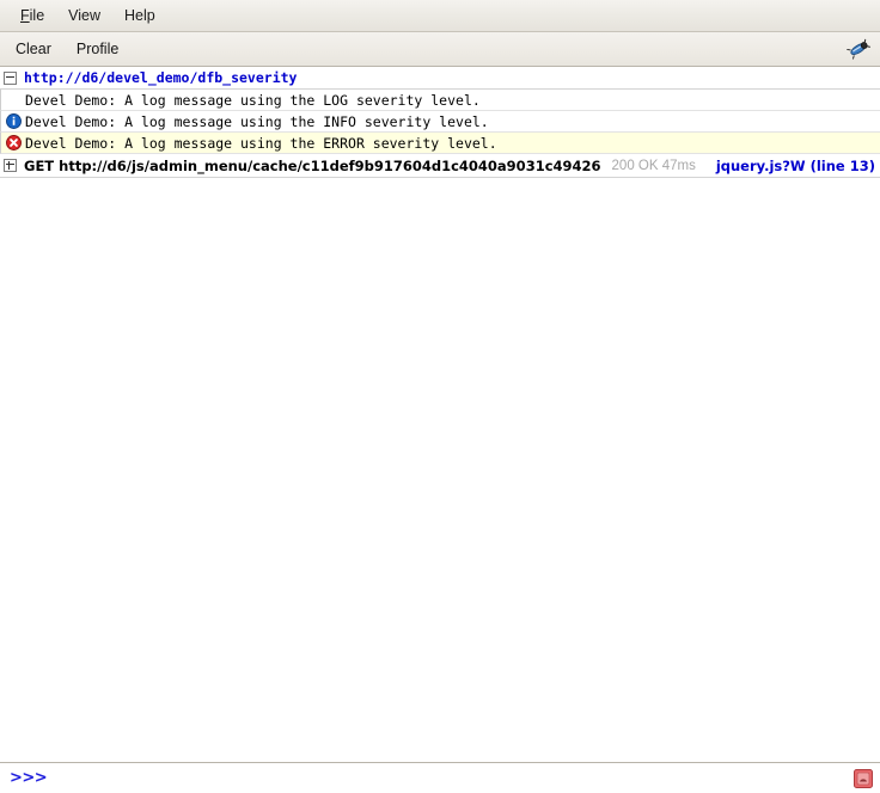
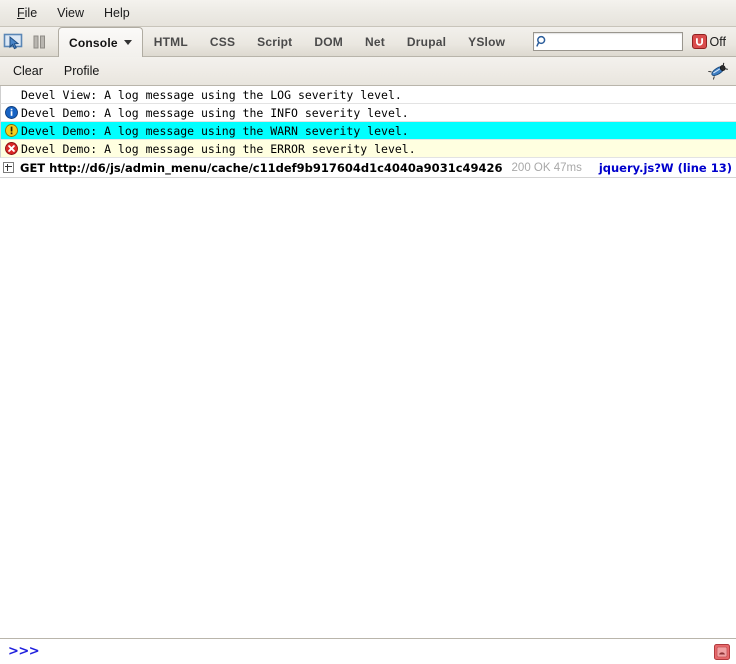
  File
  View
  Help
+ Console
+ HTML
+ CSS
+ Script
+ DOM
+ Net
+ Drupal
+ YSlow
+ Off
  Clear
  Profile
- http://d6/devel_demo/dfb_severity
- Devel Demo: A log message using the LOG severity level.
+ Devel View: A log message using the LOG severity level.
  Devel Demo: A log message using the INFO severity level.
+ Devel Demo: A log message using the WARN severity level.
  Devel Demo: A log message using the ERROR severity level.
  GET http://d6/js/admin_menu/cache/c11def9b917604d1c4040a9031c49426
  200 OK 47ms
  jquery.js?W (line 13)
  >>>
